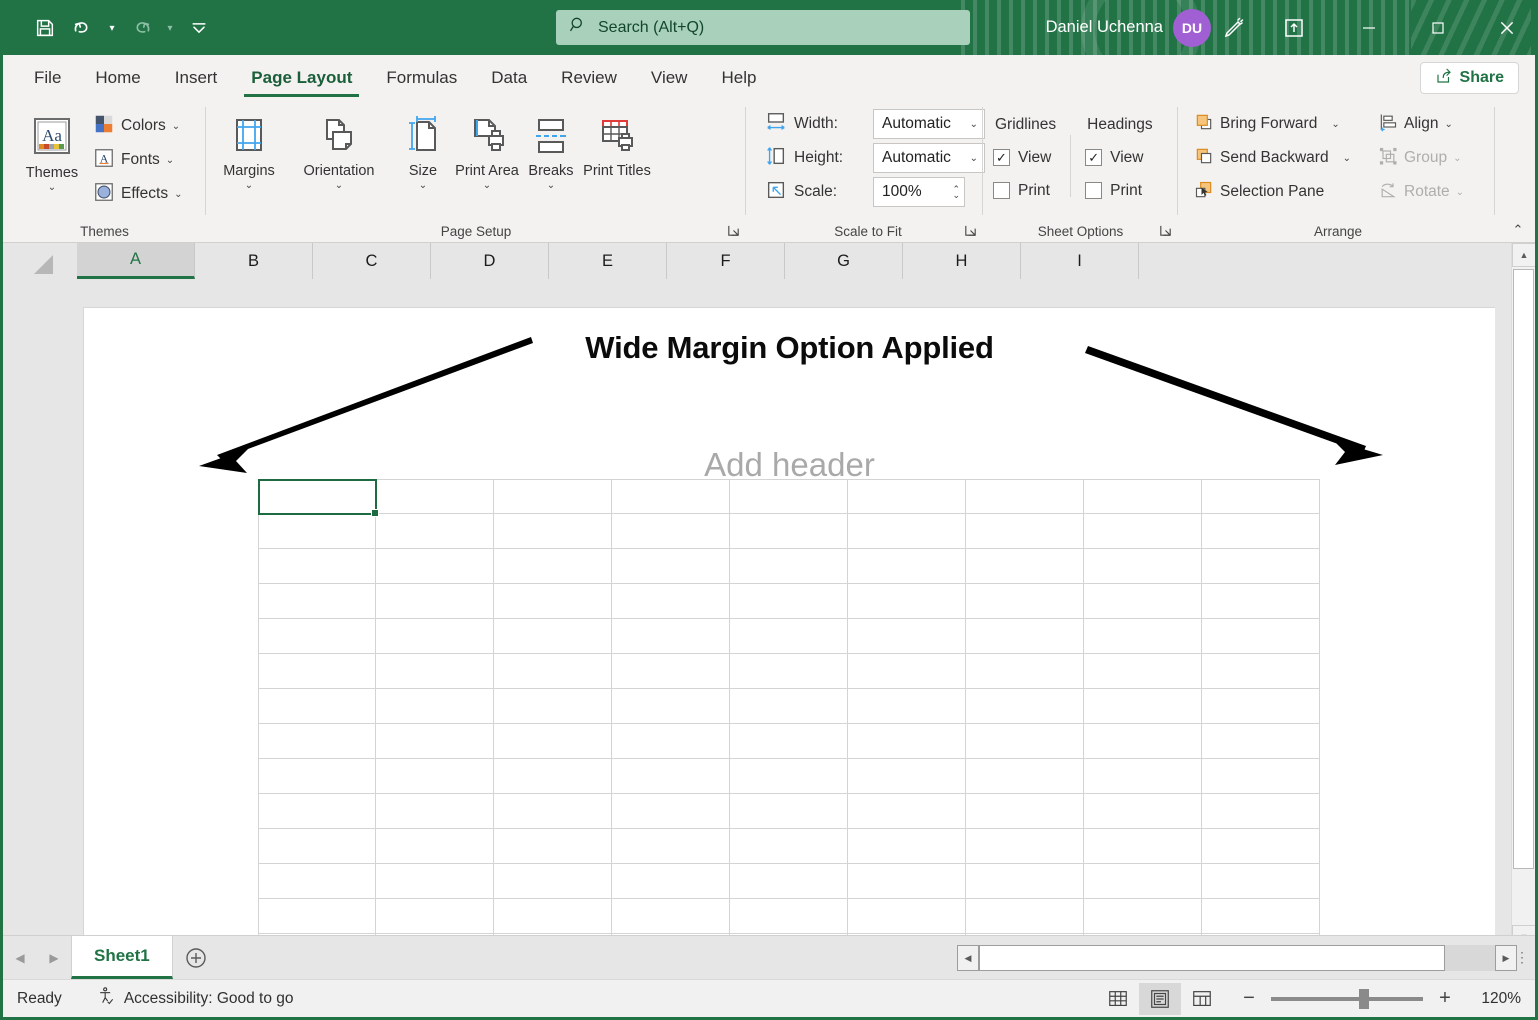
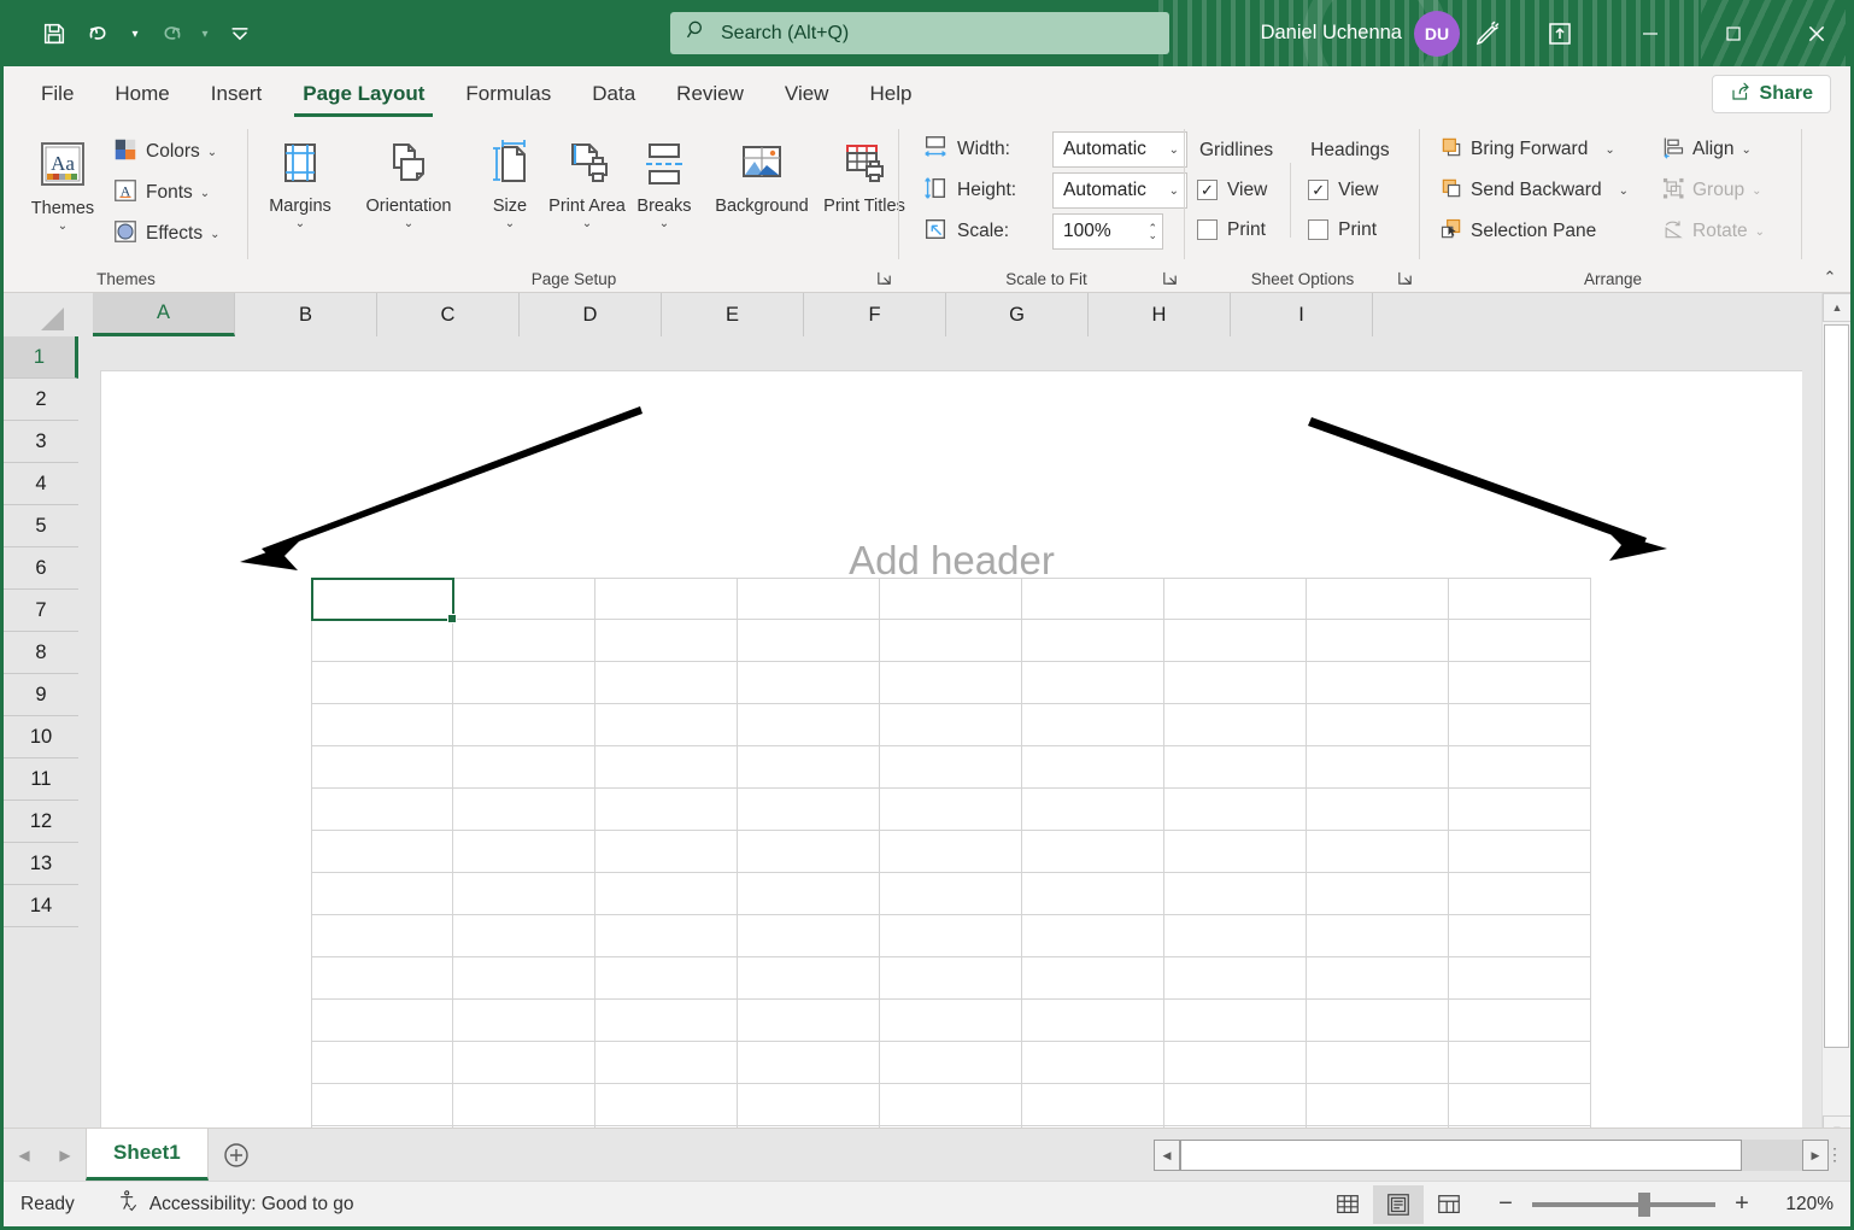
  ▾
  ▾
  Search (Alt+Q)
  Daniel Uchenna
  DU
  File
  Home
  Insert
  Page Layout
  Formulas
  Data
  Review
  View
  Help
  Share
  Aa
  Themes
  ⌄
  Colors
  ⌄
  A
  Fonts
  ⌄
  Effects
  ⌄
  Themes
  Margins
  ⌄
  Orientation
  ⌄
  Size
  ⌄
  Print Area
  ⌄
  Breaks
  ⌄
+ Background
  Print Titles
  Page Setup
  Width:
  Automatic
  ⌄
  Height:
  Automatic
  ⌄
  Scale:
  100%
  ⌃
  ⌄
  Scale to Fit
  Gridlines
  ✓
  View
  Print
  Headings
  ✓
  View
  Print
  Sheet Options
  Bring Forward
  ⌄
  Send Backward
  ⌄
  Selection Pane
  Align
  ⌄
  Group
  ⌄
  Rotate
  ⌄
  Arrange
  ⌃
  A
  B
  C
  D
  E
  F
  G
  H
  I
- Wide Margin Option Applied
  Add header
+ 1
+ 2
+ 3
+ 4
+ 5
+ 6
+ 7
+ 8
+ 9
+ 10
+ 11
+ 12
+ 13
+ 14
  ▲
  ◀
  ▶
  Sheet1
  ⋮
  ◀
  ▶
  Ready
  Accessibility: Good to go
  −
  +
  120%
